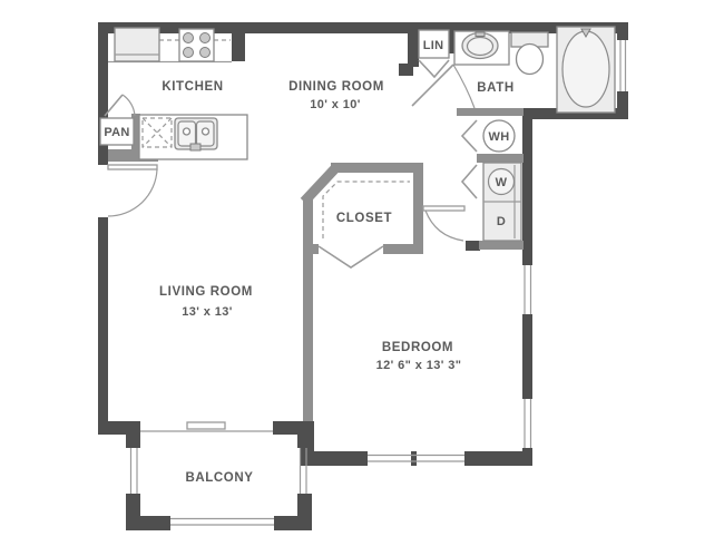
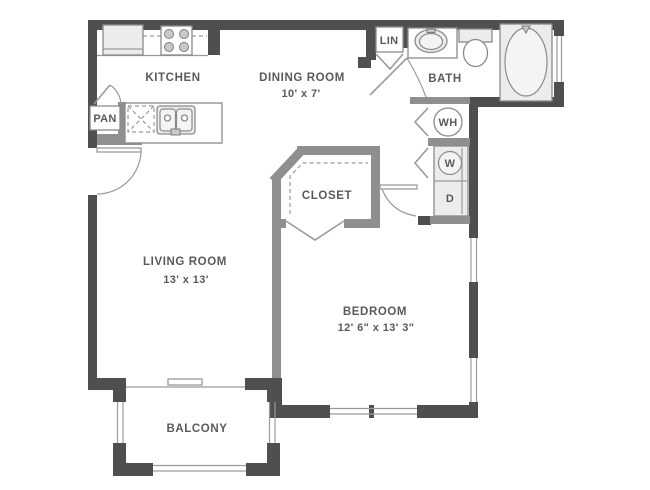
  KITCHEN
  DINING ROOM
- 10' x 10'
+ 10' x 7'
  BATH
  PAN
  LIN
  WH
  W
  D
  CLOSET
  LIVING ROOM
  13' x 13'
  BEDROOM
  12' 6" x 13' 3"
  BALCONY
